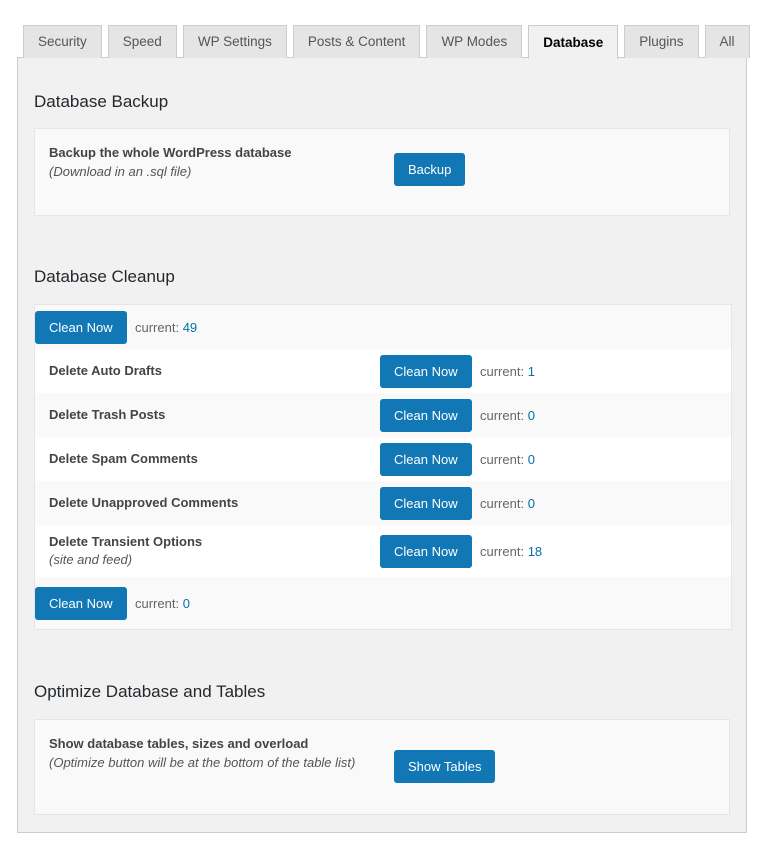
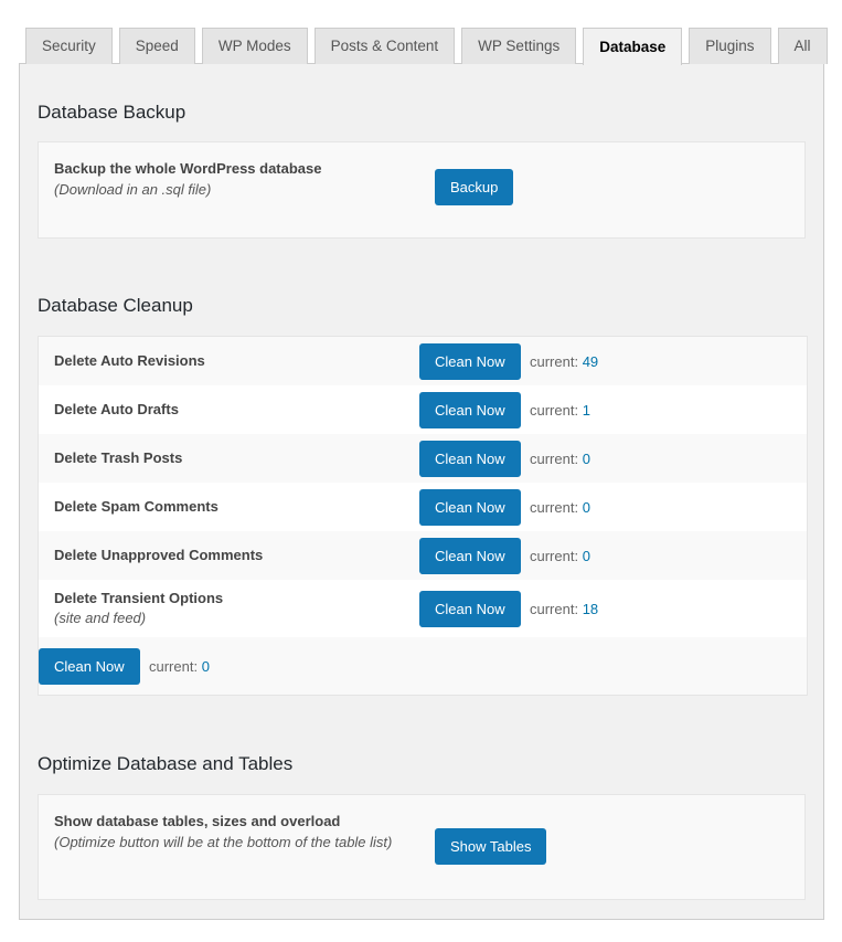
  Security
  Speed
- WP Settings
+ WP Modes
  Posts & Content
- WP Modes
+ WP Settings
  Database
  Plugins
  All
  Database Backup
  Backup the whole WordPress database
  (Download in an .sql file)
  Backup
  Database Cleanup
+ Delete Auto Revisions
  Clean Now
  current: 49
  Delete Auto Drafts
  Clean Now
  current: 1
  Delete Trash Posts
  Clean Now
  current: 0
  Delete Spam Comments
  Clean Now
  current: 0
  Delete Unapproved Comments
  Clean Now
  current: 0
  Delete Transient Options
  (site and feed)
  Clean Now
  current: 18
  Clean Now
  current: 0
  Optimize Database and Tables
  Show database tables, sizes and overload
  (Optimize button will be at the bottom of the table list)
  Show Tables
